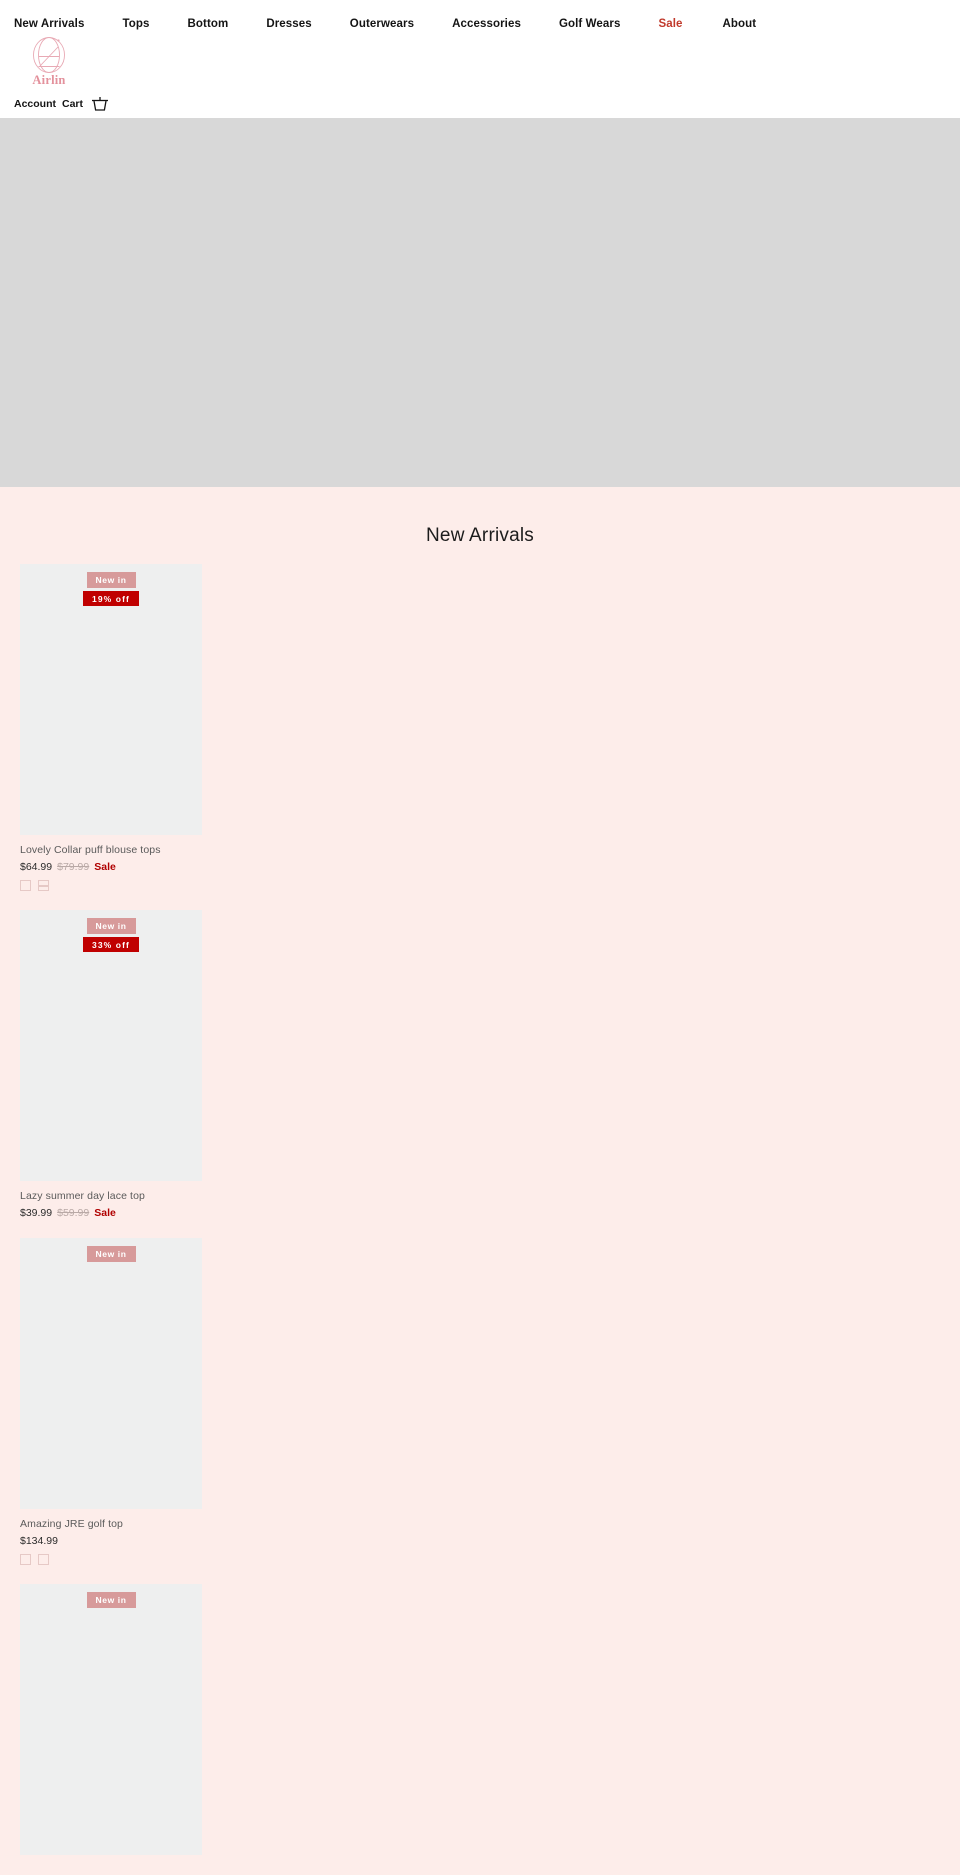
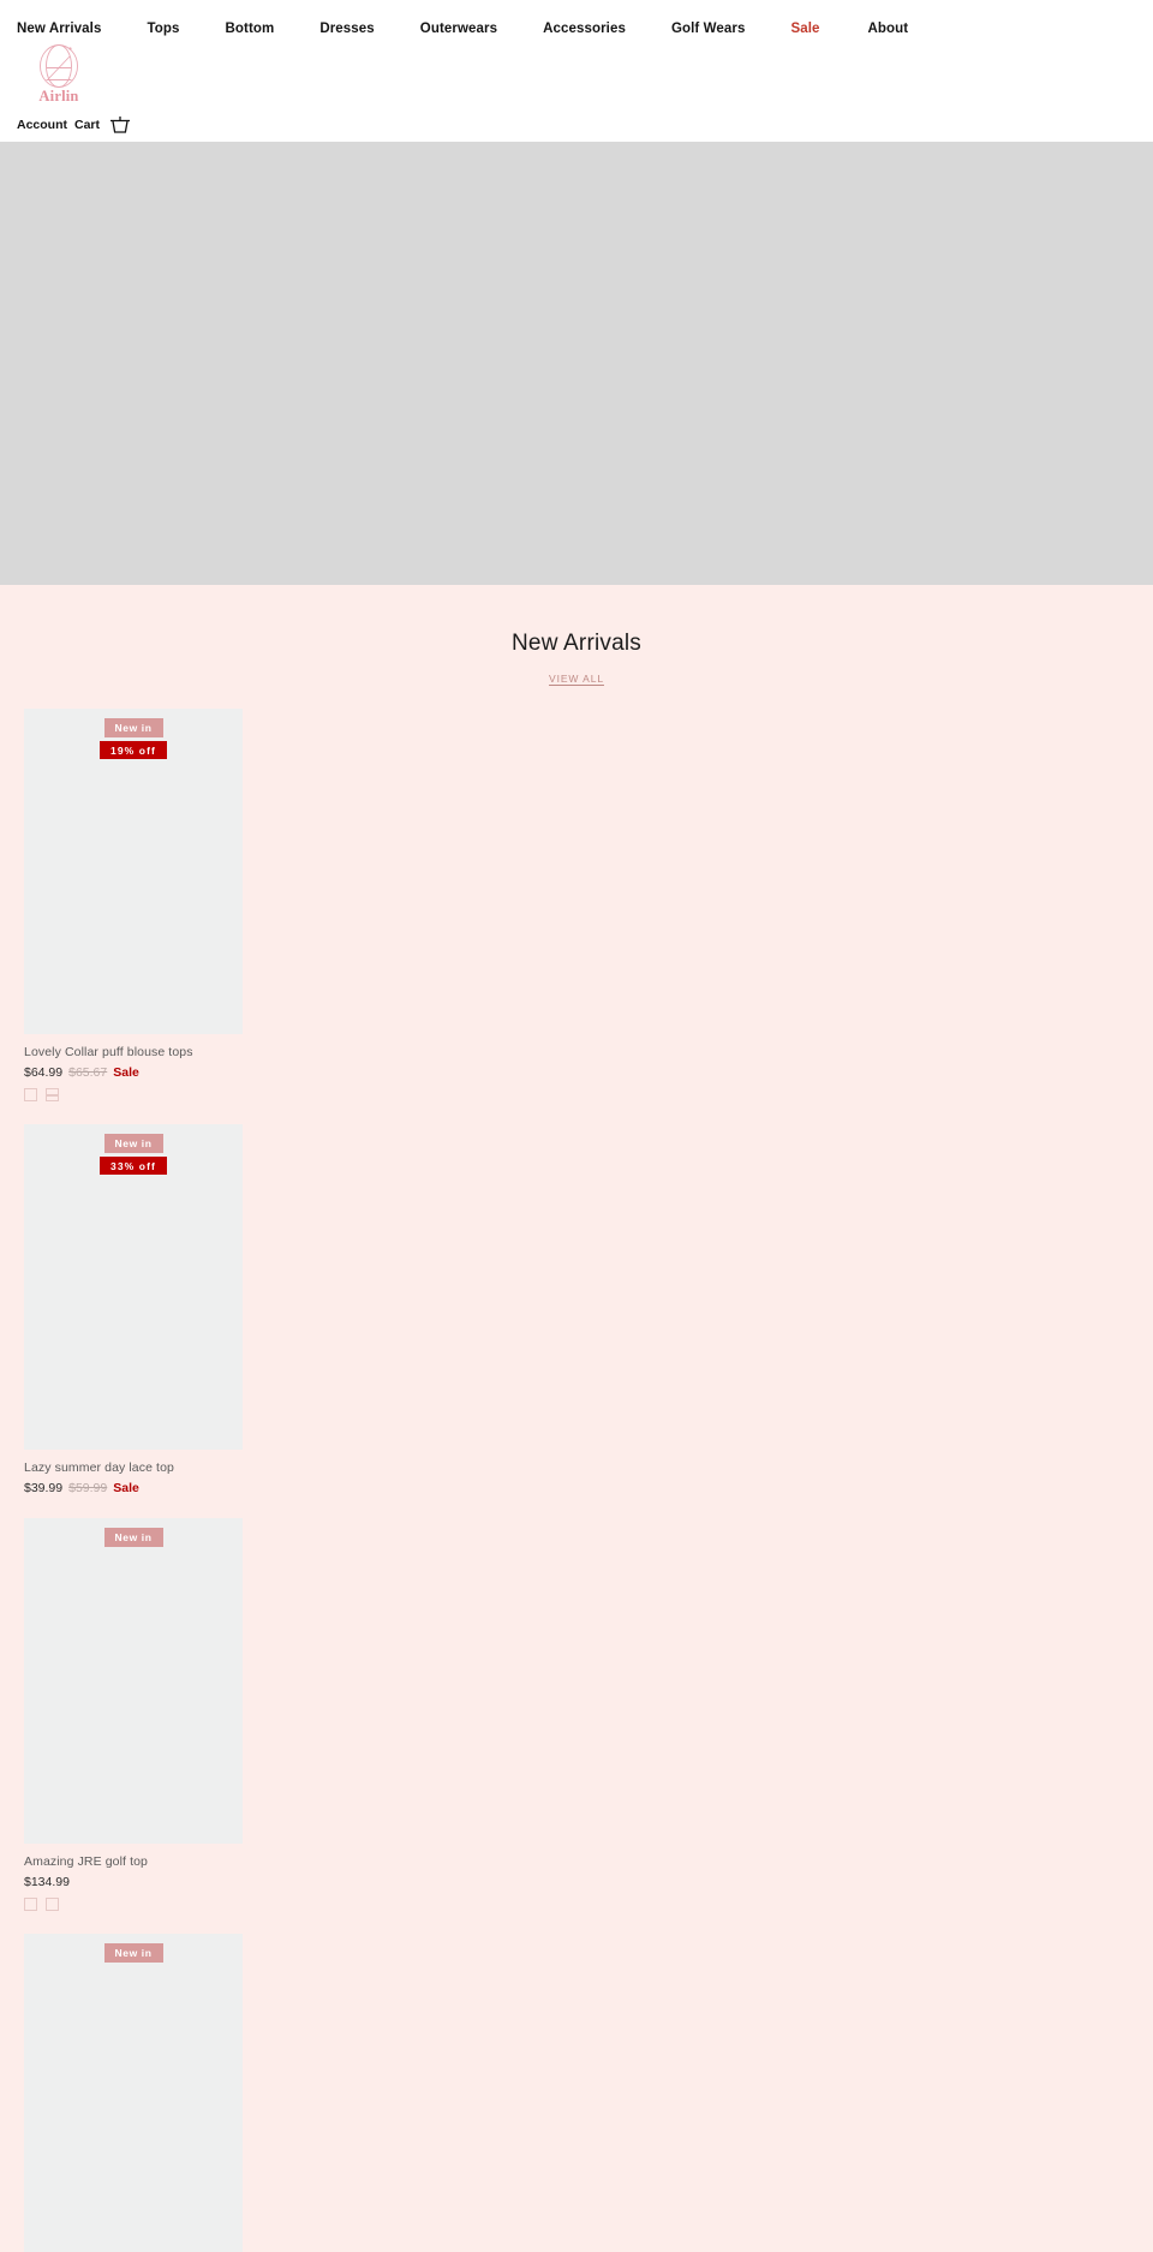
  New Arrivals
  Tops
  Bottom
  Dresses
  Outerwears
  Accessories
  Golf Wears
  Sale
  About
  Airlin
  Account
  Cart
  New Arrivals
+ VIEW ALL
  New in
  19% off
  Lovely Collar puff blouse tops
  $64.99
- $79.99
+ $65.67
  Sale
  New in
  33% off
  Lazy summer day lace top
  $39.99
  $59.99
  Sale
  New in
  Amazing JRE golf top
  $134.99
  New in
